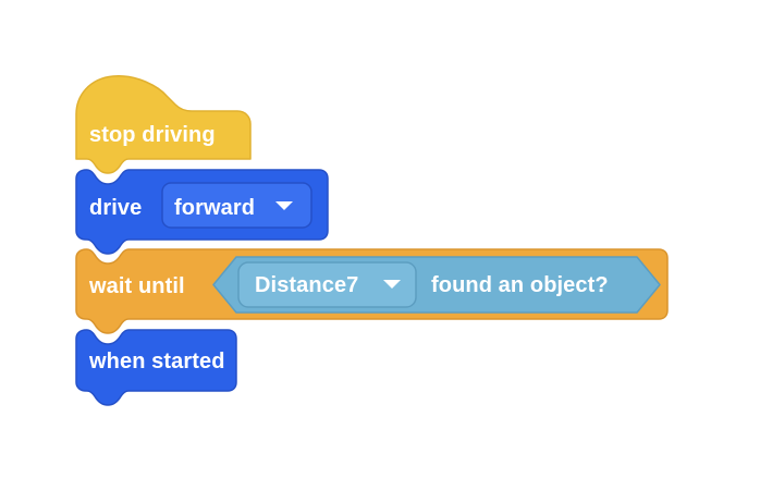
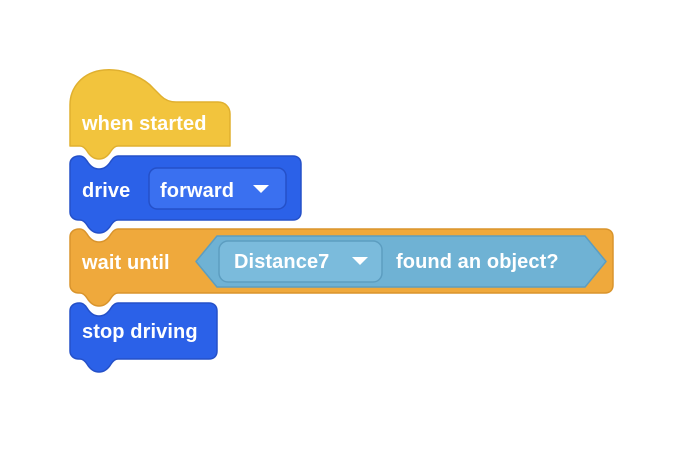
- stop driving
+ when started
  drive
  forward
  wait until
  Distance7
  found an object?
- when started
+ stop driving
